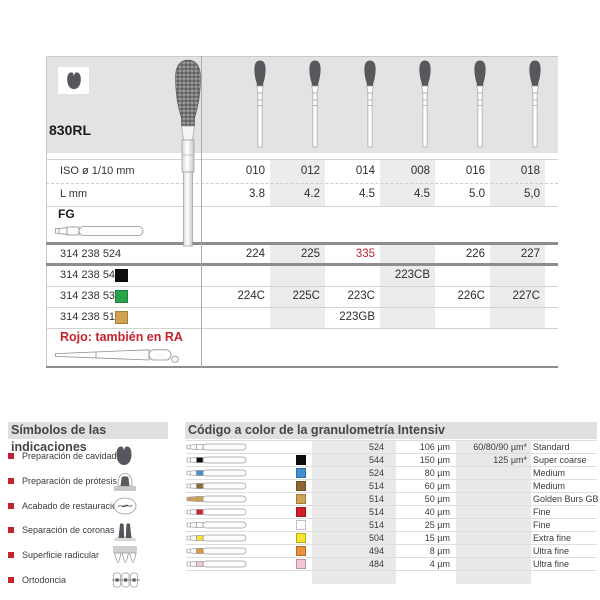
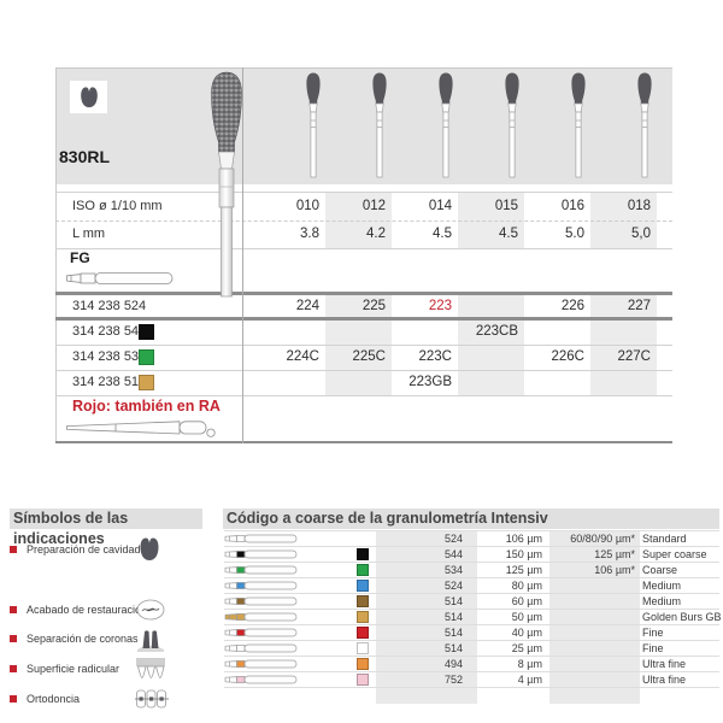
  830RL
  ISO ø 1/10 mm
  010
  012
  014
- 008
+ 015
  016
  018
  L mm
  3.8
  4.2
  4.5
  4.5
  5.0
  5,0
  FG
  314 238 524
  224
  225
- 335
+ 223
  226
  227
  314 238 54
  223CB
  314 238 53
  224C
  225C
  223C
  226C
  227C
  314 238 51
  223GB
  Rojo: también en RA
  Símbolos de las indicaciones
  Preparación de cavidad
- Preparación de prótesis
  Acabado de restauraci
  Separación de coronas
  Superficie radicular
  Ortodoncia
- Código a color de la granulometría Intensiv
+ Código a coarse de la granulometría Intensiv
  524
  106 µm
  60/80/90 µm*
  Standard
  544
  150 µm
  125 µm*
  Super coarse
+ 534
+ 125 µm
+ 106 µm*
+ Coarse
  524
  80 µm
  Medium
  514
  60 µm
  Medium
  514
  50 µm
  Golden Burs GB
  514
  40 µm
  Fine
  514
  25 µm
  Fine
- 504
- 15 µm
- Extra fine
  494
  8 µm
  Ultra fine
- 484
+ 752
  4 µm
  Ultra fine
